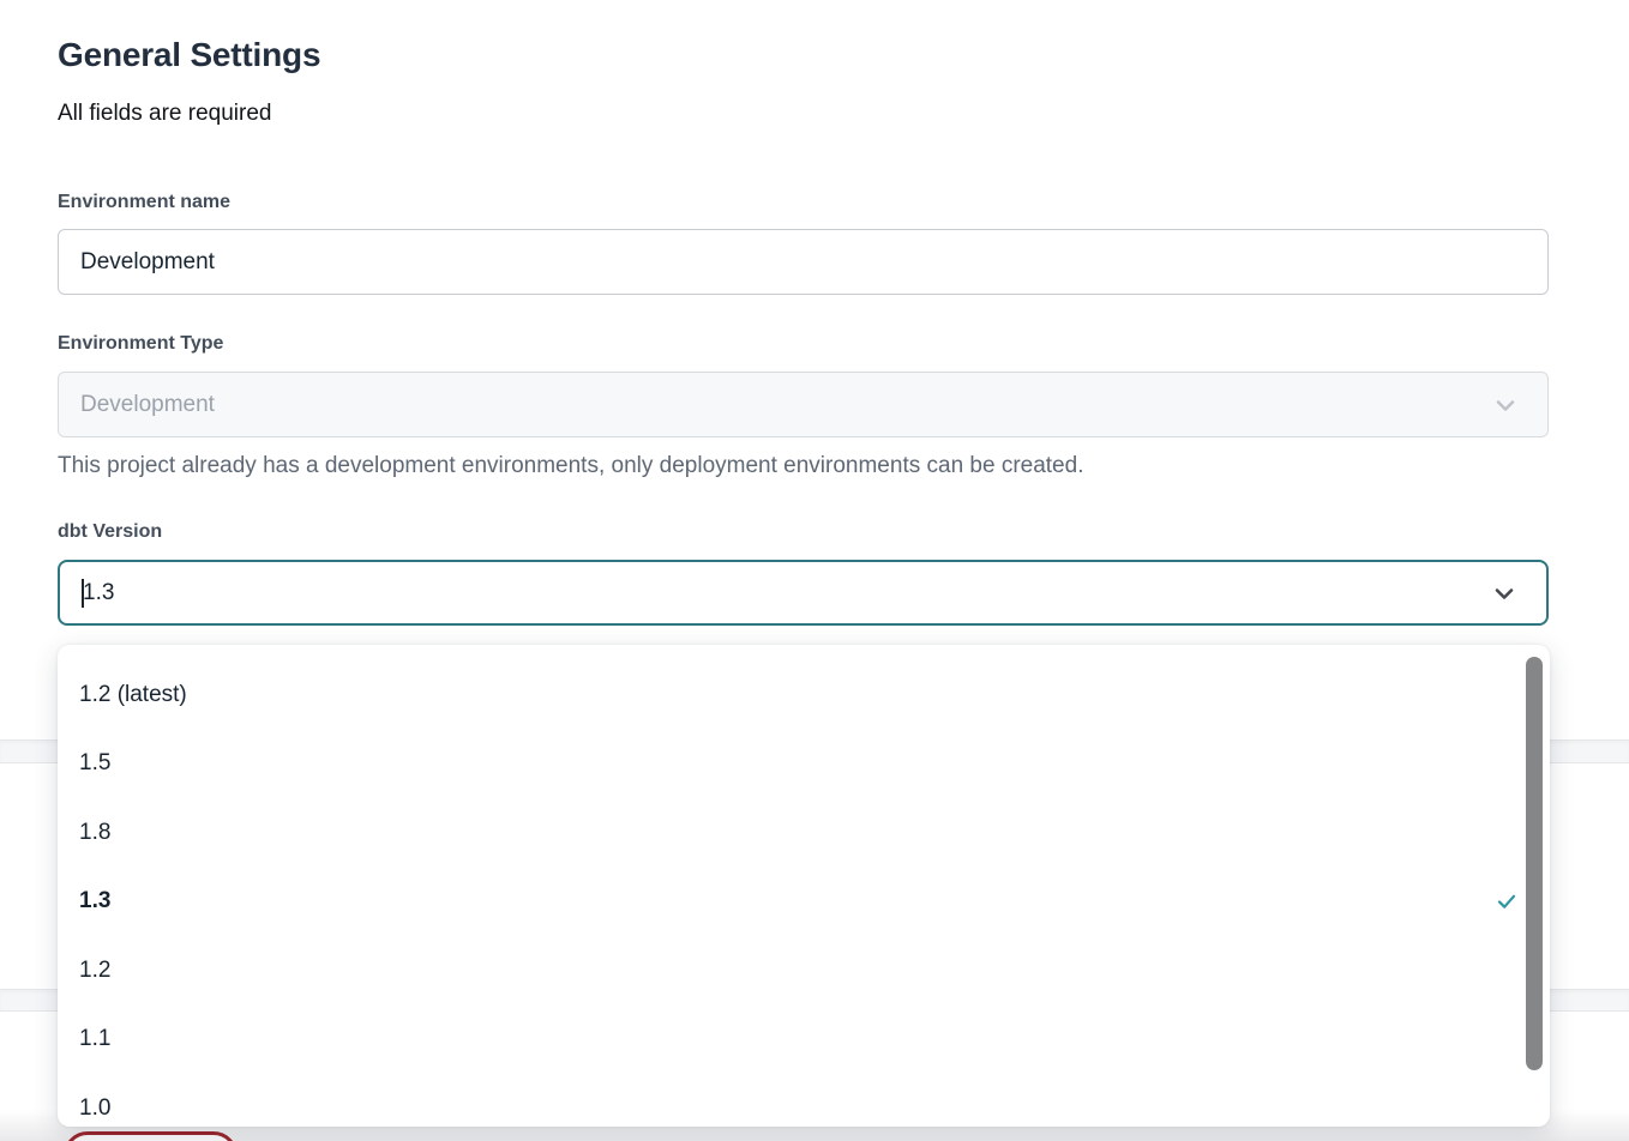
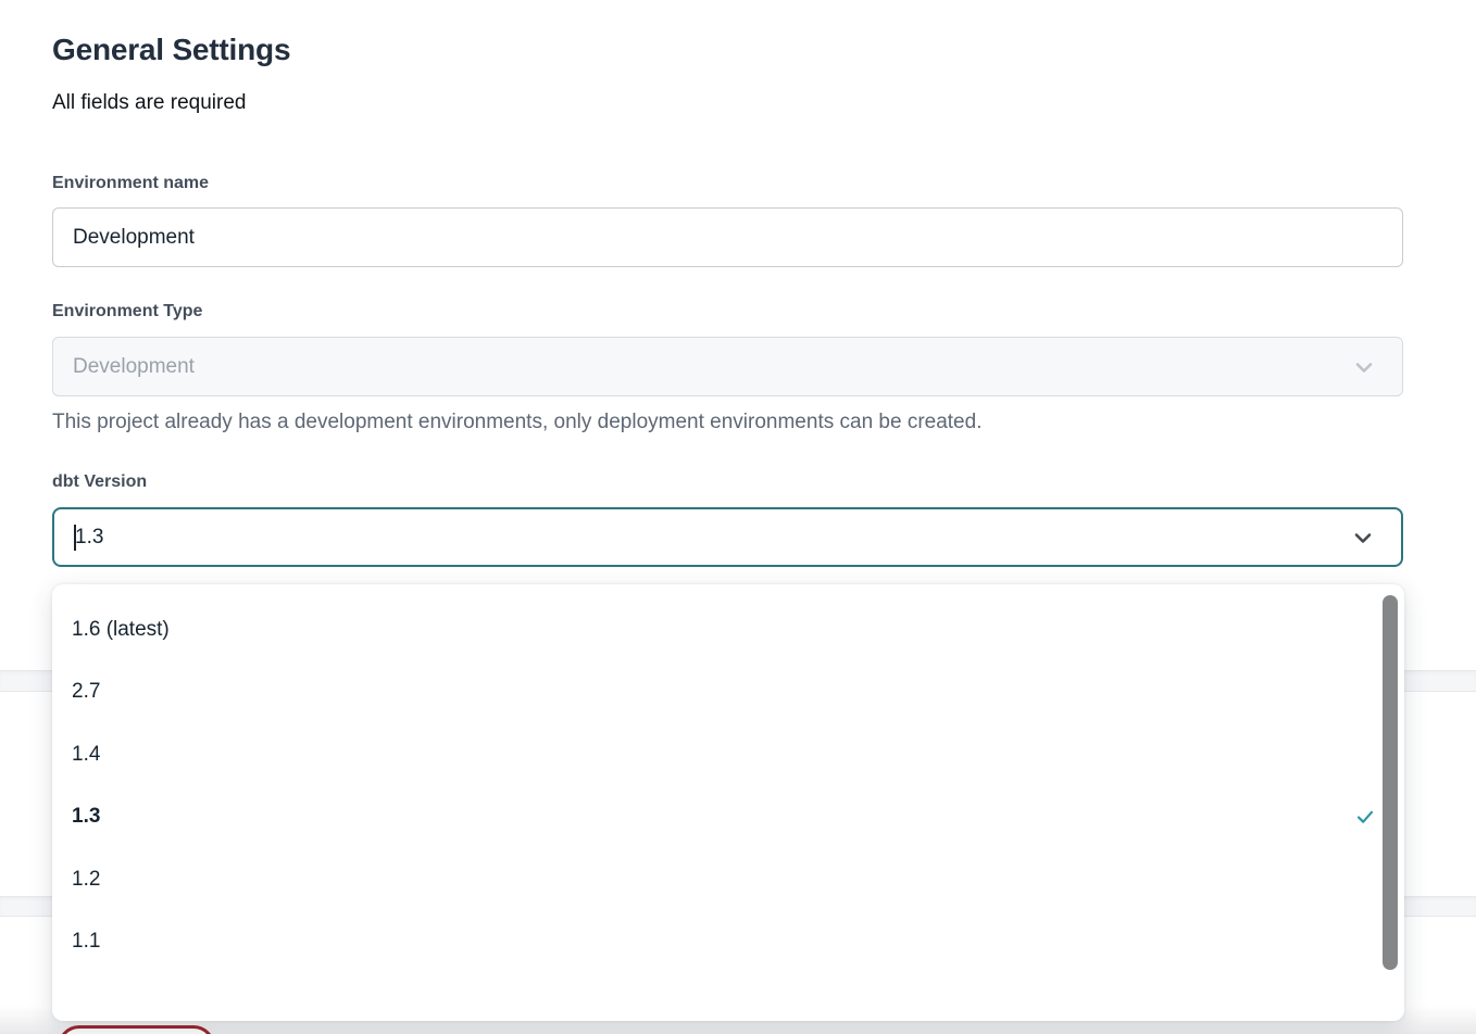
  General Settings
  All fields are required
  Environment name
  Development
  Environment Type
  Development
  This project already has a development environments, only deployment environments can be created.
  dbt Version
  1.3
- 1.2 (latest)
+ 1.6 (latest)
- 1.5
+ 2.7
- 1.8
+ 1.4
  1.3
  1.2
  1.1
- 1.0
